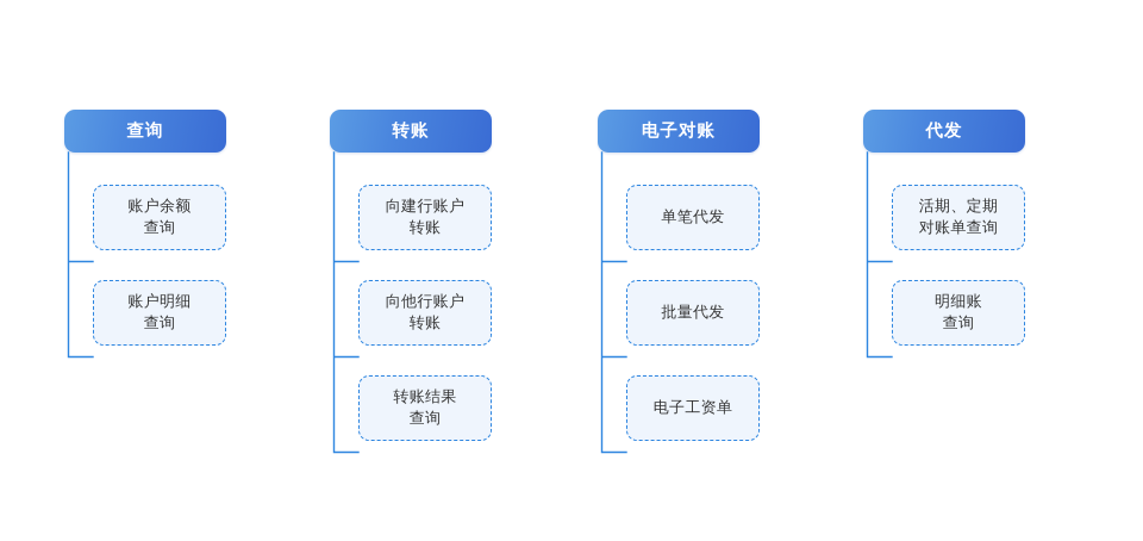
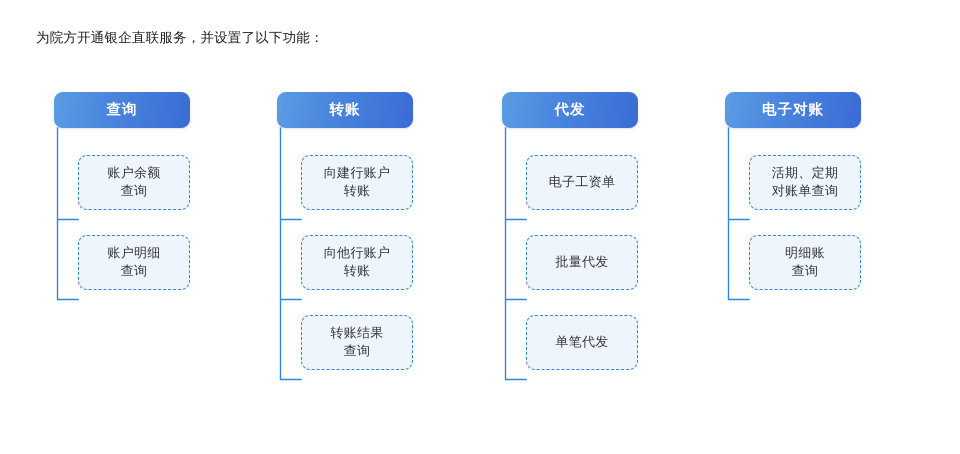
+ 为院方开通银企直联服务，并设置了以下功能：
  查询
  账户余额
  查询
  账户明细
  查询
  转账
  向建行账户
  转账
  向他行账户
  转账
  转账结果
  查询
- 电子对账
+ 代发
- 单笔代发
+ 电子工资单
  批量代发
- 电子工资单
+ 单笔代发
- 代发
+ 电子对账
  活期、定期
  对账单查询
  明细账
  查询
